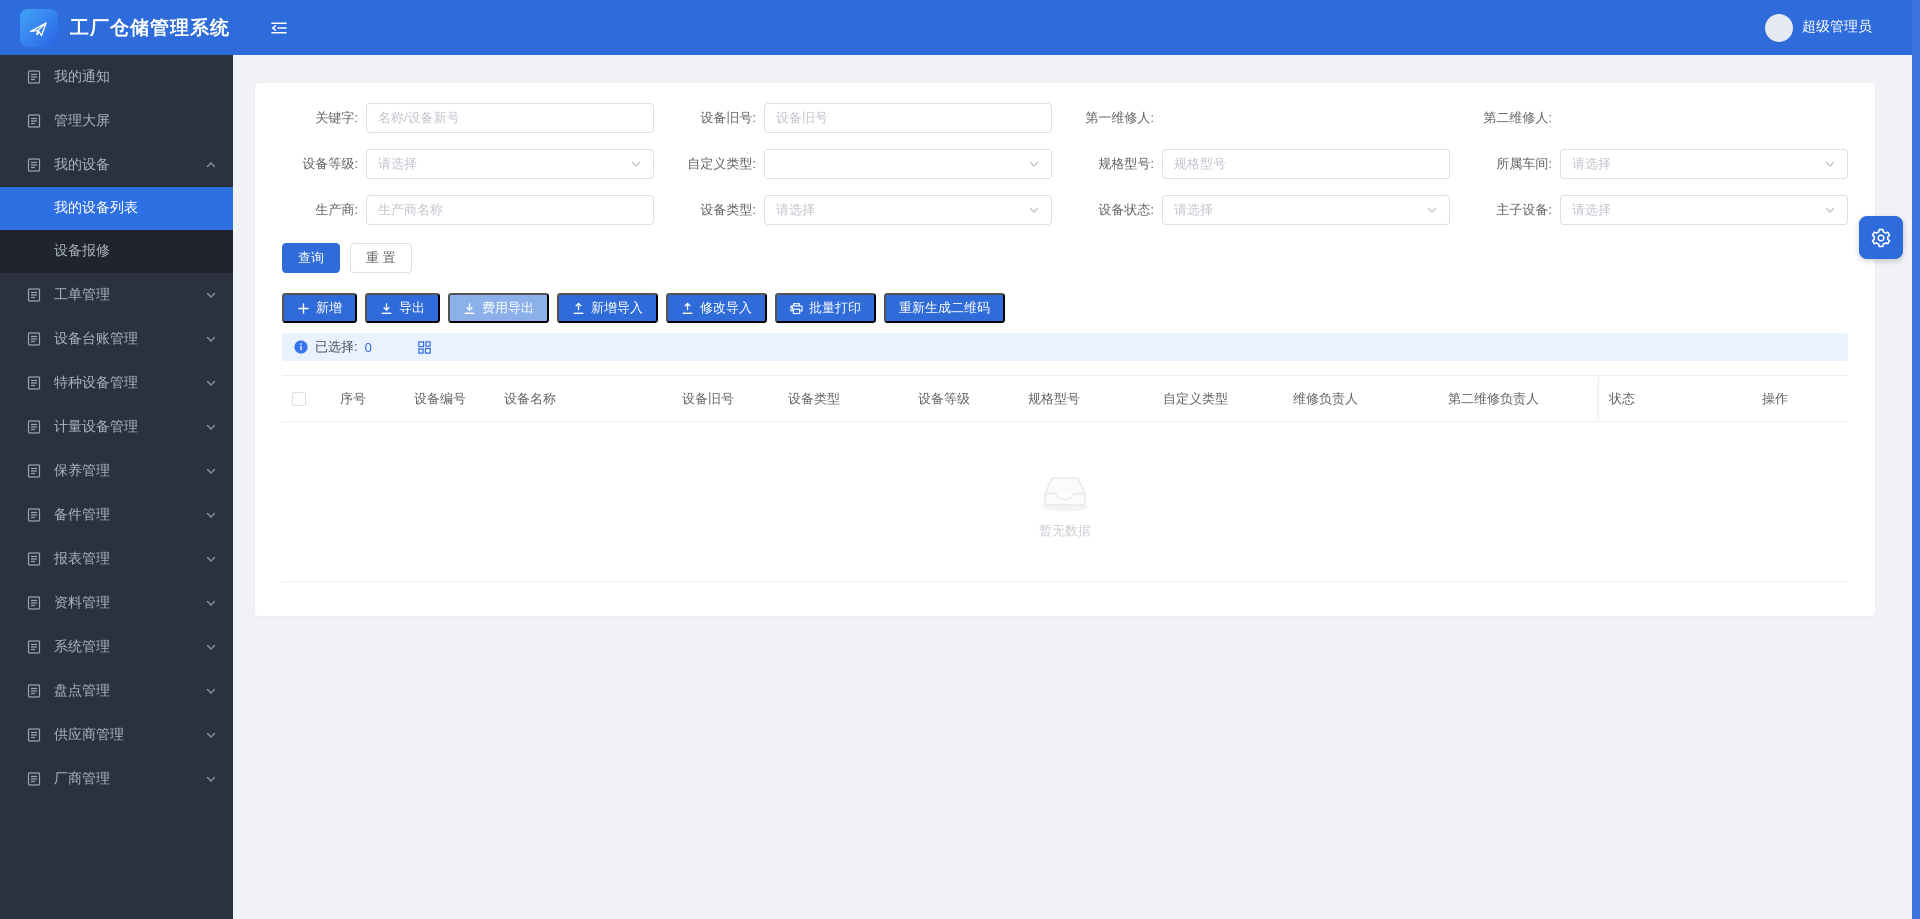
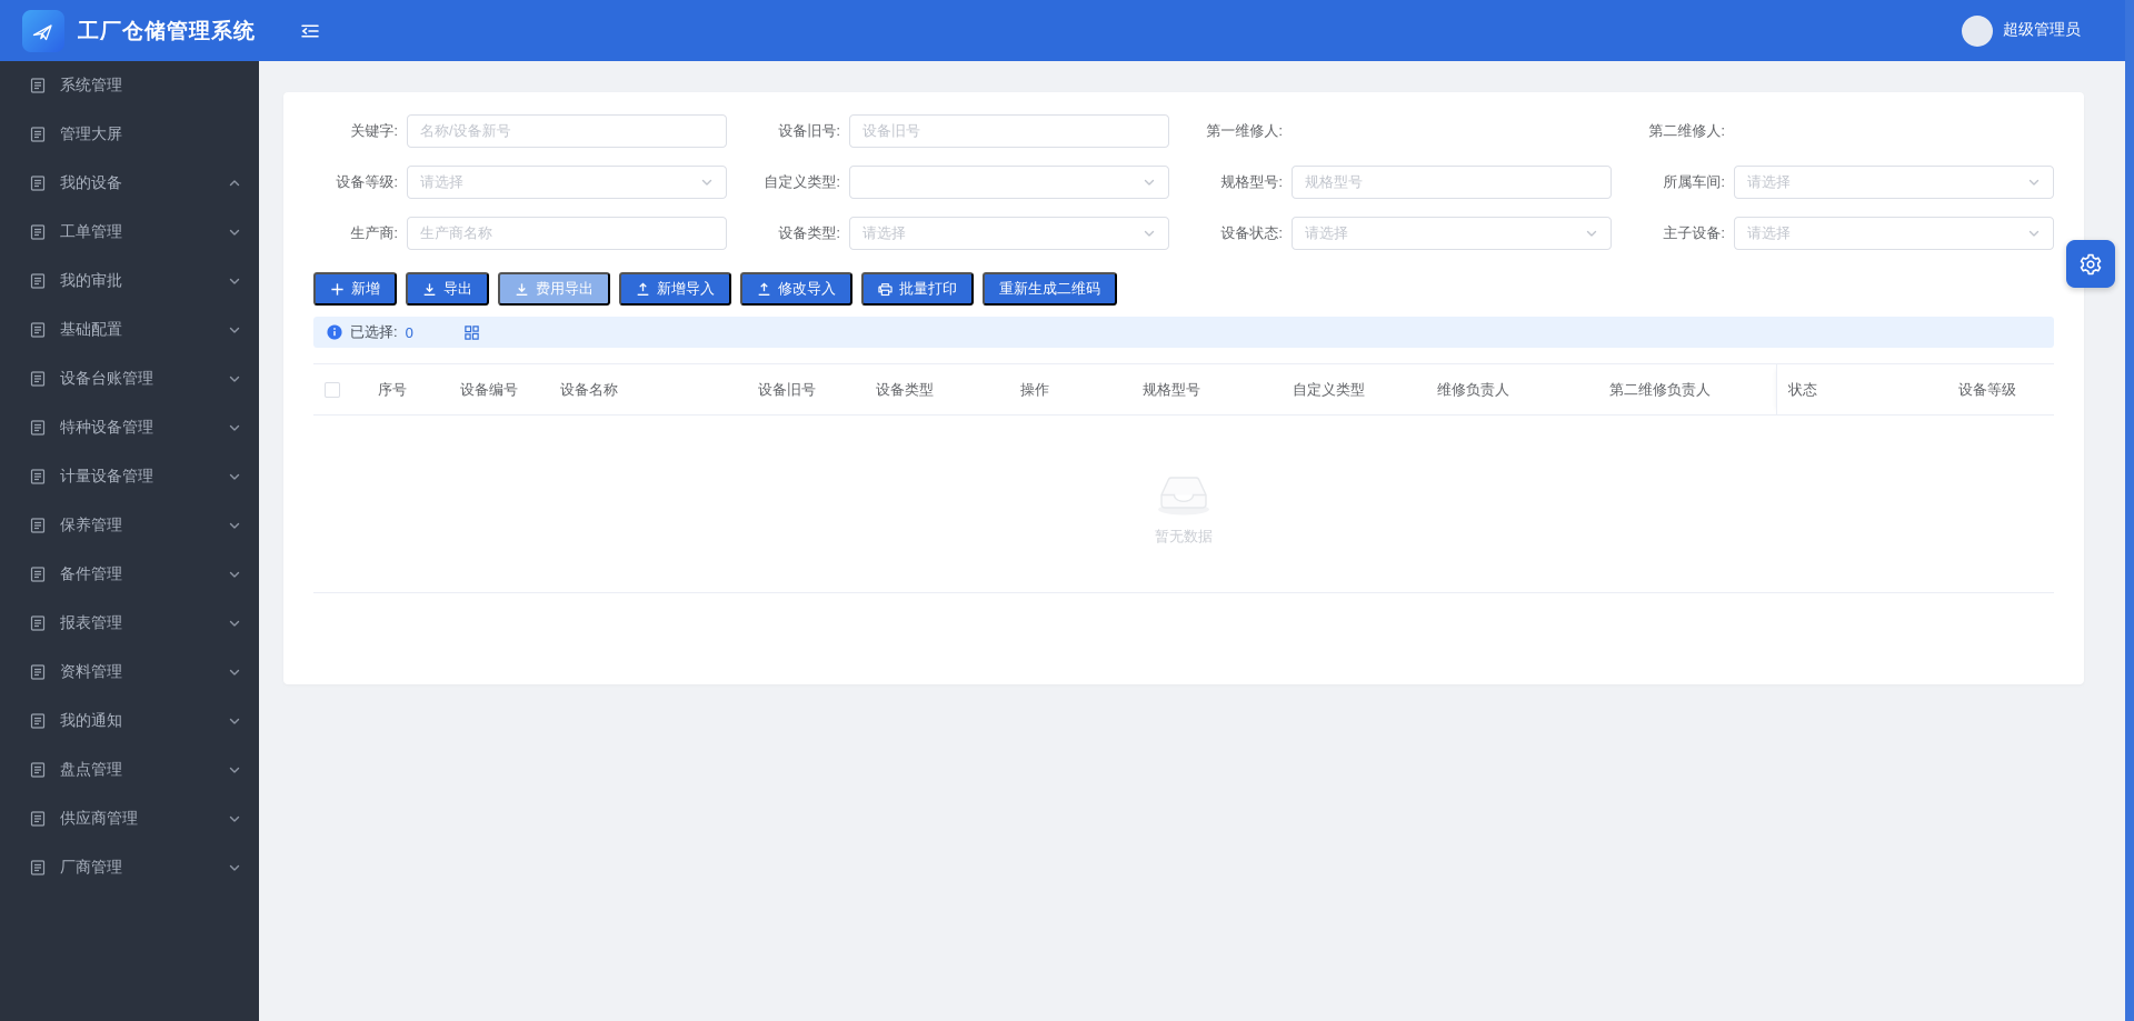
  工厂仓储管理系统
  超级管理员
- 我的通知
+ 系统管理
  管理大屏
  我的设备
- 我的设备列表
- 设备报修
  工单管理
+ 我的审批
+ 基础配置
  设备台账管理
  特种设备管理
  计量设备管理
  保养管理
  备件管理
  报表管理
  资料管理
- 系统管理
+ 我的通知
  盘点管理
  供应商管理
  厂商管理
  关键字:
  名称/设备新号
  设备旧号:
  设备旧号
  第一维修人:
  第二维修人:
  设备等级:
  请选择
  自定义类型:
  规格型号:
  规格型号
  所属车间:
  请选择
  生产商:
  生产商名称
  设备类型:
  请选择
  设备状态:
  请选择
  主子设备:
  请选择
- 查询
- 重 置
  新增
  导出
  费用导出
  新增导入
  修改导入
  批量打印
  重新生成二维码
  已选择:
  0
  序号
  设备编号
  设备名称
  设备旧号
  设备类型
- 设备等级
+ 操作
  规格型号
  自定义类型
  维修负责人
  第二维修负责人
  状态
- 操作
+ 设备等级
  暂无数据
